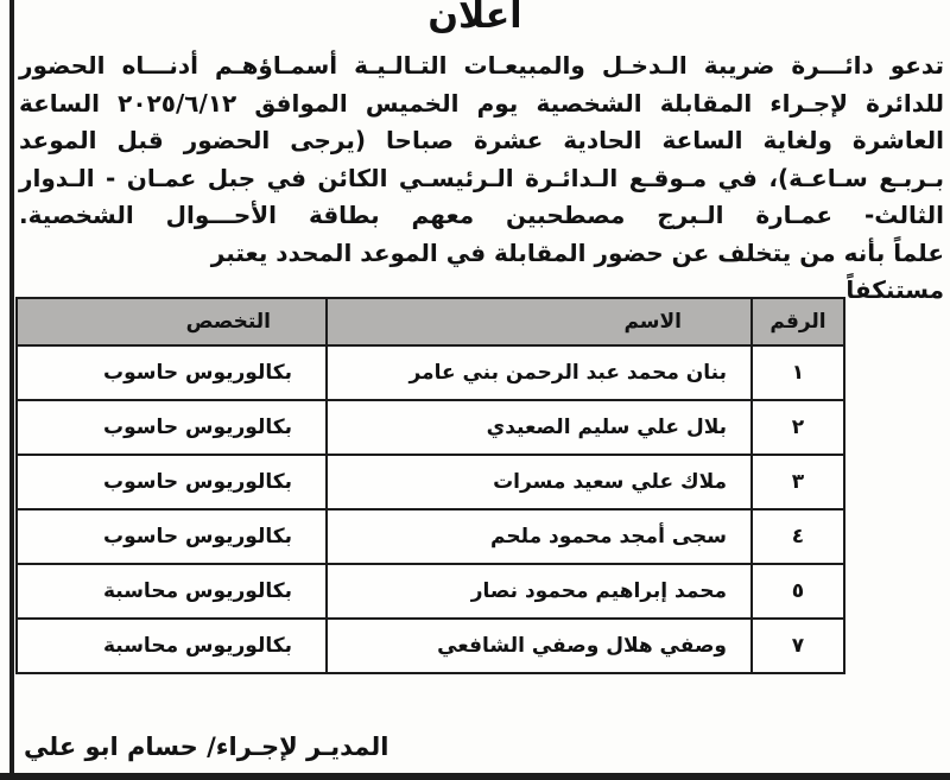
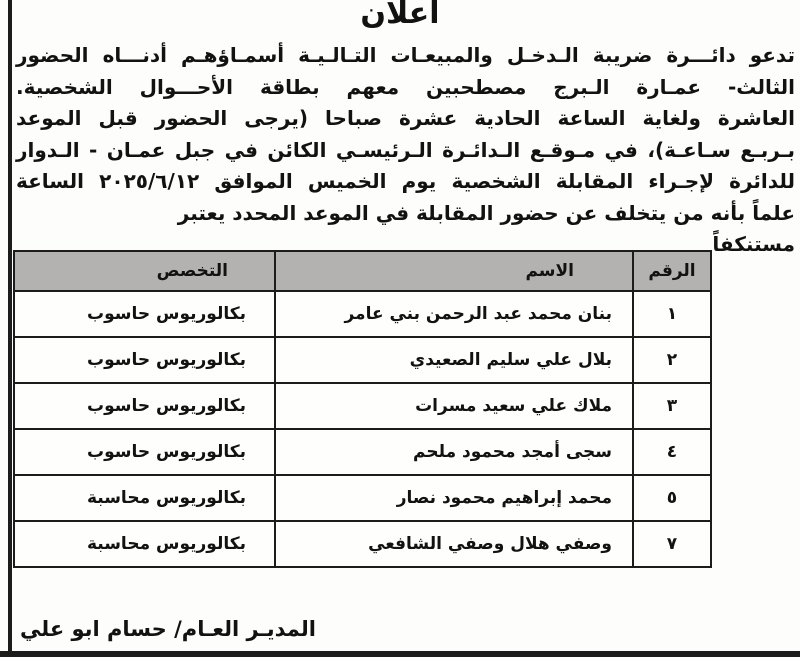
  اعلان
  تدعو دائـــرة ضريبة الـدخـل والمبيعـات التـالـيـة أسمـاؤهـم أدنـــاه الحضور
- للدائرة لإجـراء المقابلة الشخصية يوم الخميس الموافق ٢٠٢٥/٦/١٢ الساعة
+ الثالث- عمـارة الـبرج مصطحبين معهم بطاقة الأحـــوال الشخصية.
  العاشرة ولغاية الساعة الحادية عشرة صباحا (يرجى الحضور قبل الموعد
  بـربـع سـاعـة)، في مـوقـع الـدائـرة الـرئيسـي الكائن في جبل عمـان - الـدوار
- الثالث- عمـارة الـبرج مصطحبين معهم بطاقة الأحـــوال الشخصية.
+ للدائرة لإجـراء المقابلة الشخصية يوم الخميس الموافق ٢٠٢٥/٦/١٢ الساعة
  علماً بأنه من يتخلف عن حضور المقابلة في الموعد المحدد يعتبر مستنكفاً
  الرقم	الاسم	التخصص
  ١	بنان محمد عبد الرحمن بني عامر	بكالوريوس حاسوب
  ٢	بلال علي سليم الصعيدي	بكالوريوس حاسوب
  ٣	ملاك علي سعيد مسرات	بكالوريوس حاسوب
  ٤	سجى أمجد محمود ملحم	بكالوريوس حاسوب
  ٥	محمد إبراهيم محمود نصار	بكالوريوس محاسبة
  ٧	وصفي هلال وصفي الشافعي	بكالوريوس محاسبة
- المديـر لإجـراء/ حسام ابو علي
+ المديـر العـام/ حسام ابو علي
